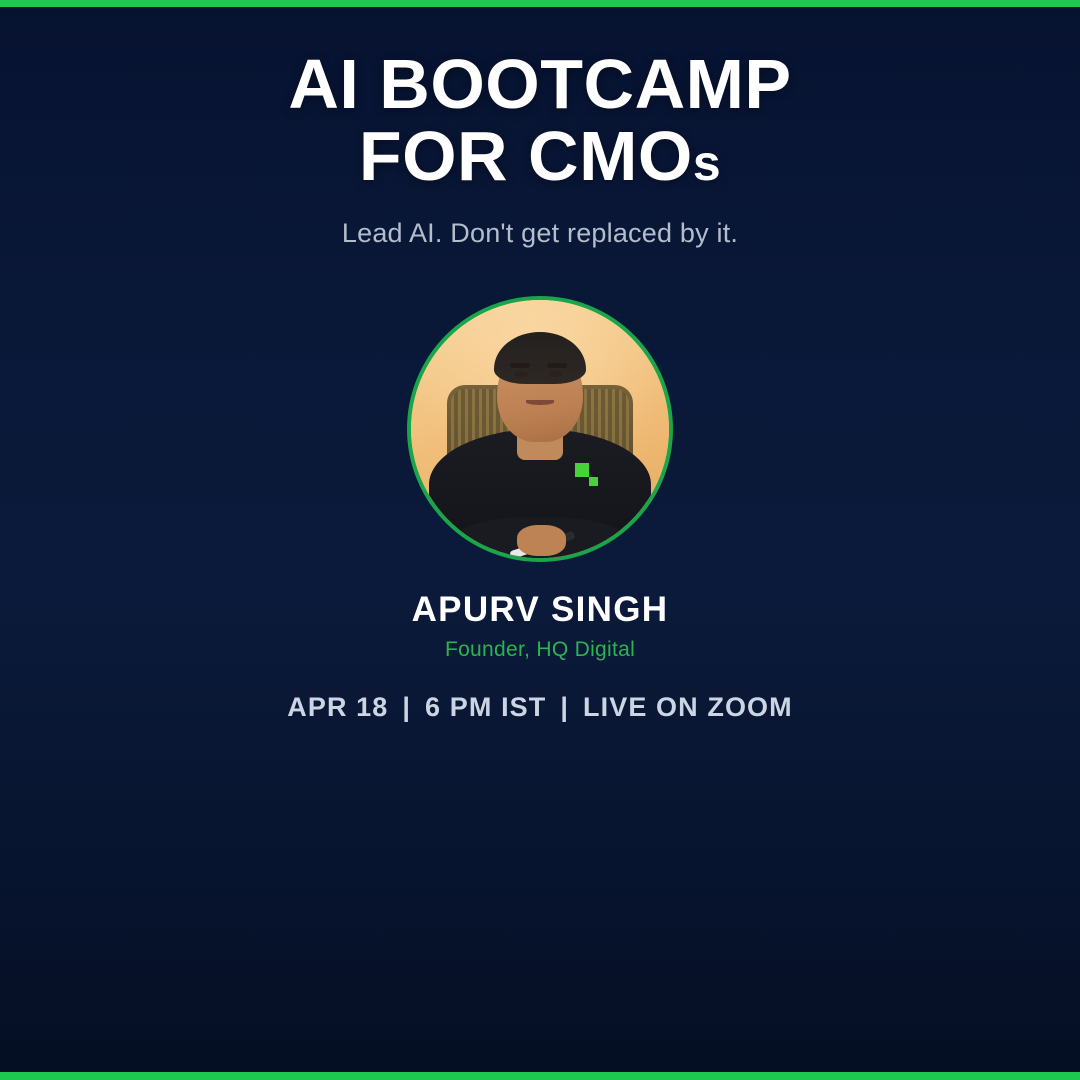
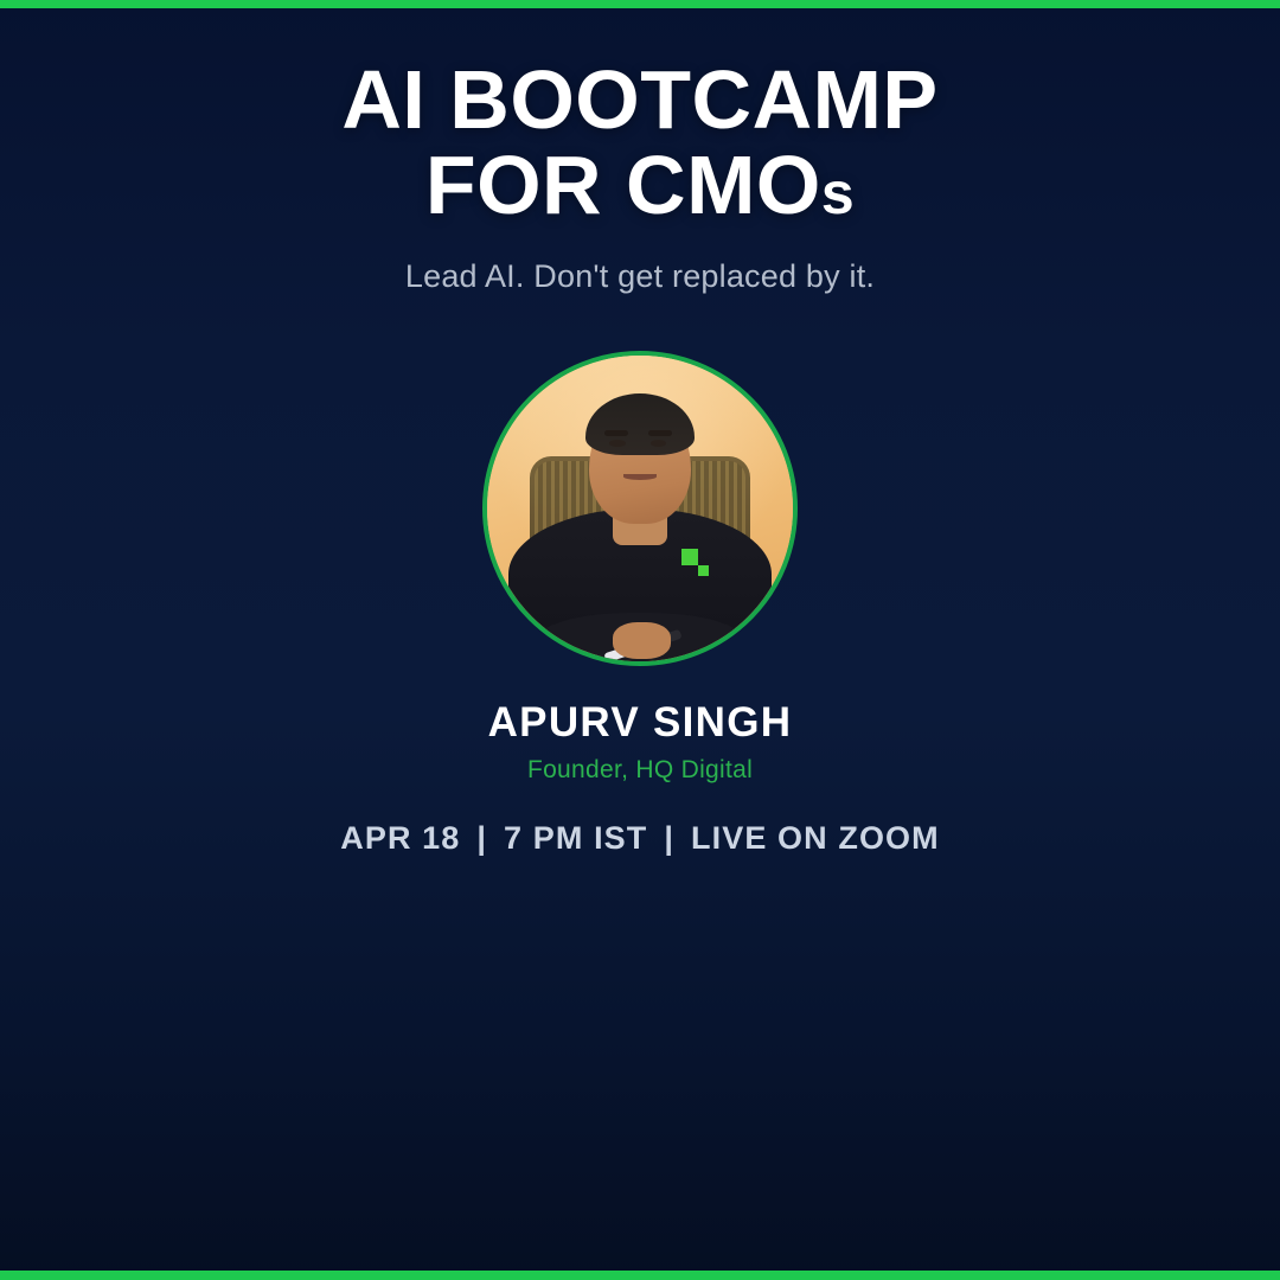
  AI BOOTCAMP
  FOR CMOs
  Lead AI. Don't get replaced by it.
  APURV SINGH
  Founder, HQ Digital
  APR 18
  |
- 6 PM IST
+ 7 PM IST
  |
  LIVE ON ZOOM
